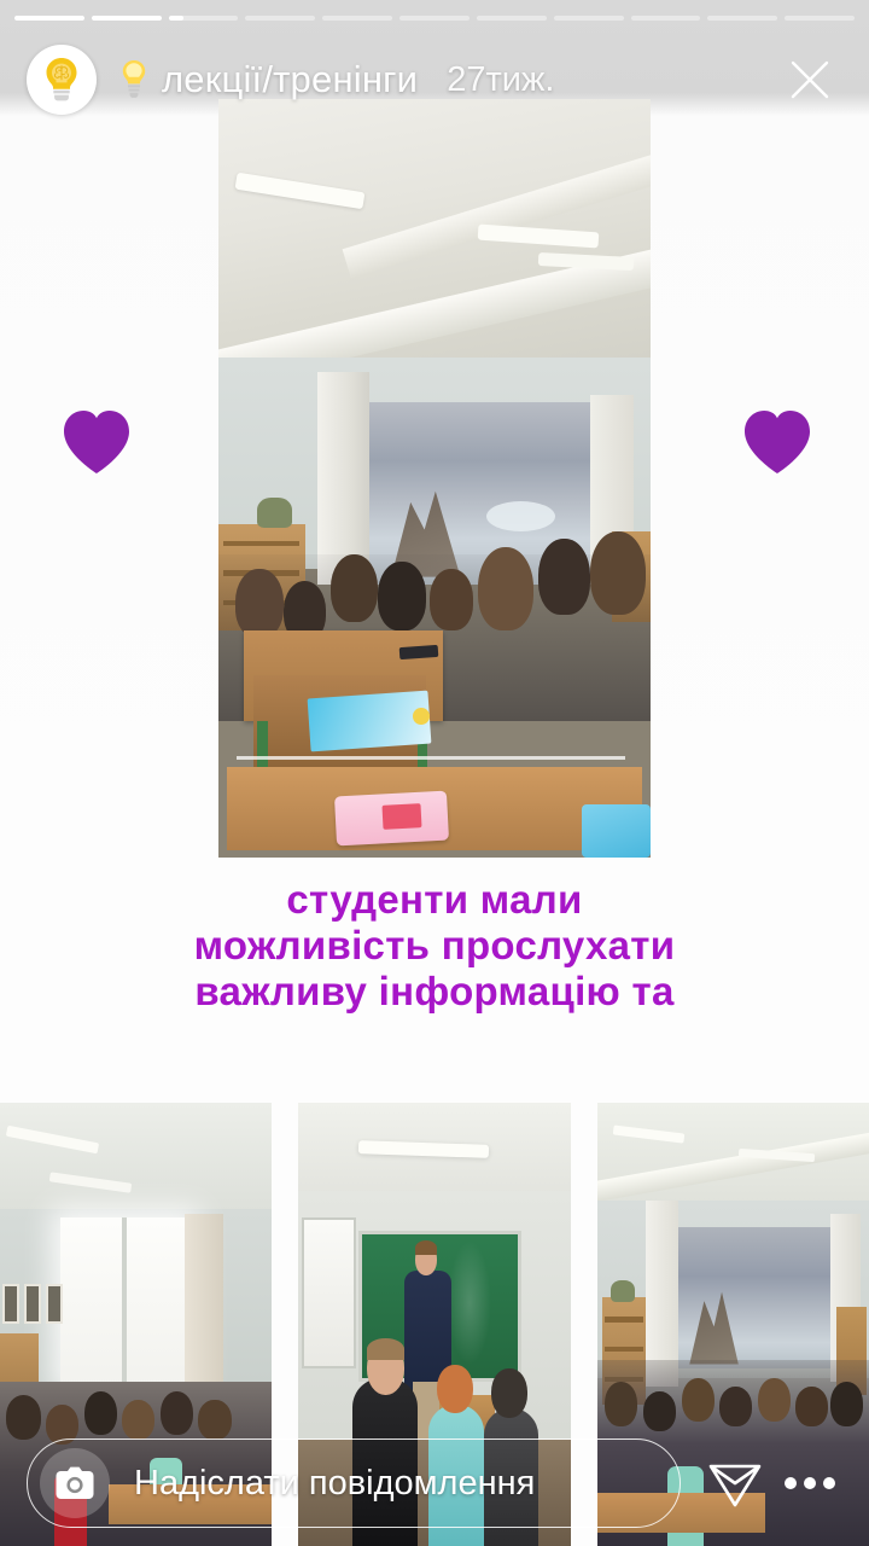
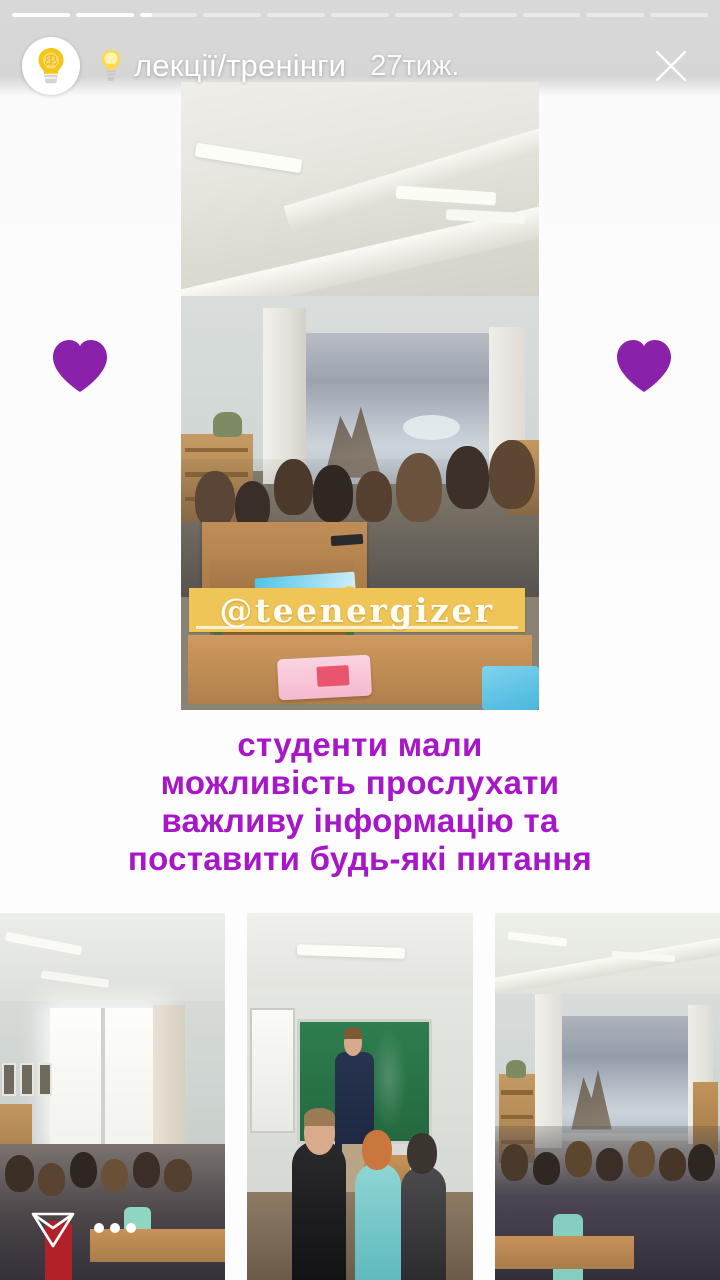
+ @teenergizer
  студенти мали
  можливість прослухати
  важливу інформацію та
+ поставити будь-які питання
  лекції/тренінги
  27тиж.
- Надіслати повідомлення
